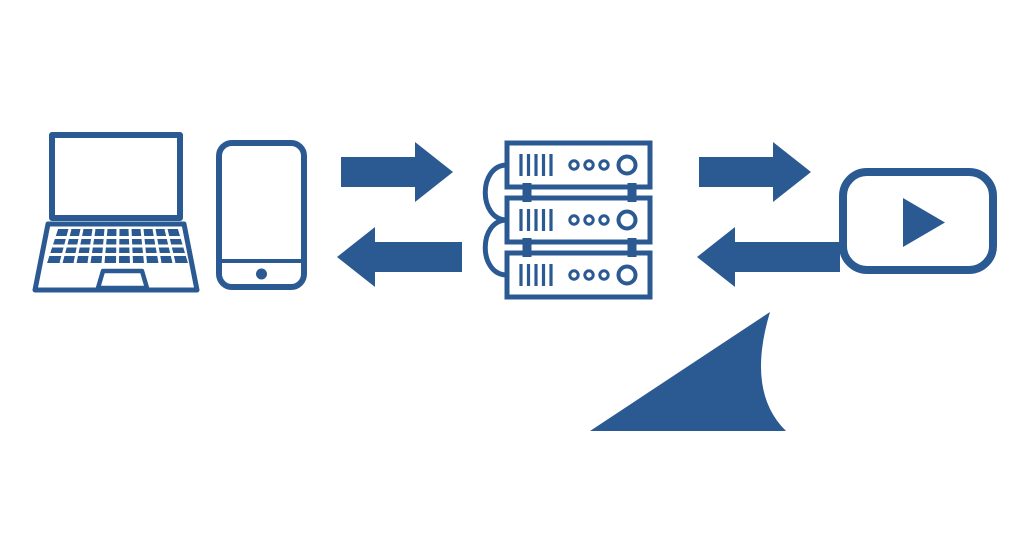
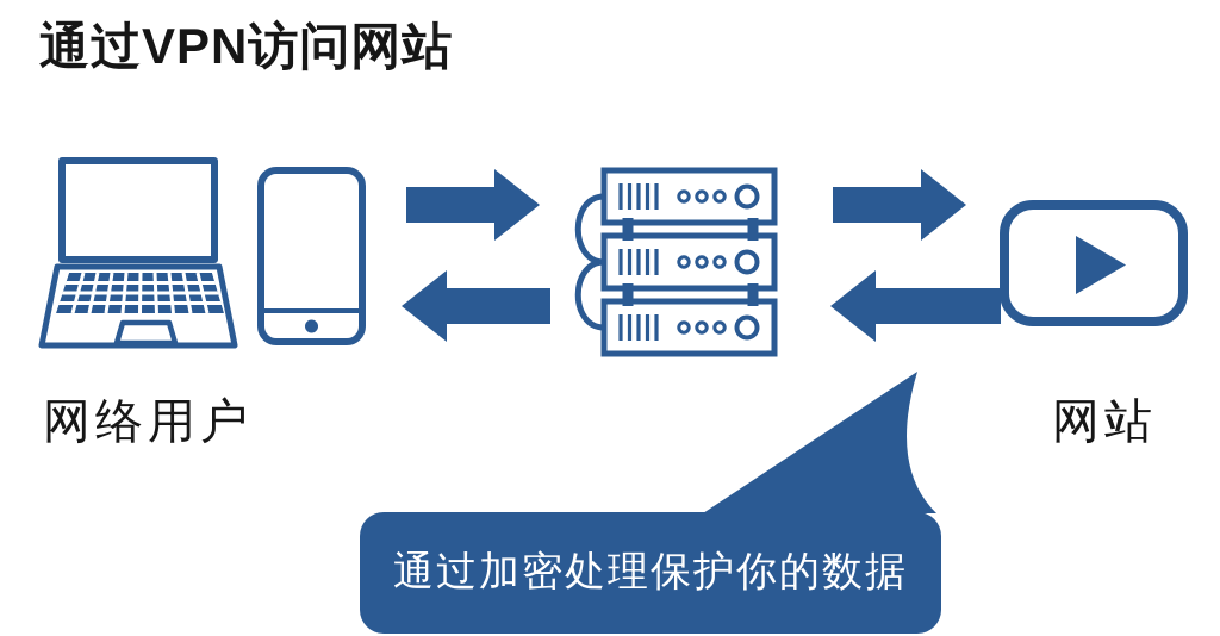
+ 通过VPN访问网站
+ 网络用户
+ 网站
+ 通过加密处理保护你的数据
